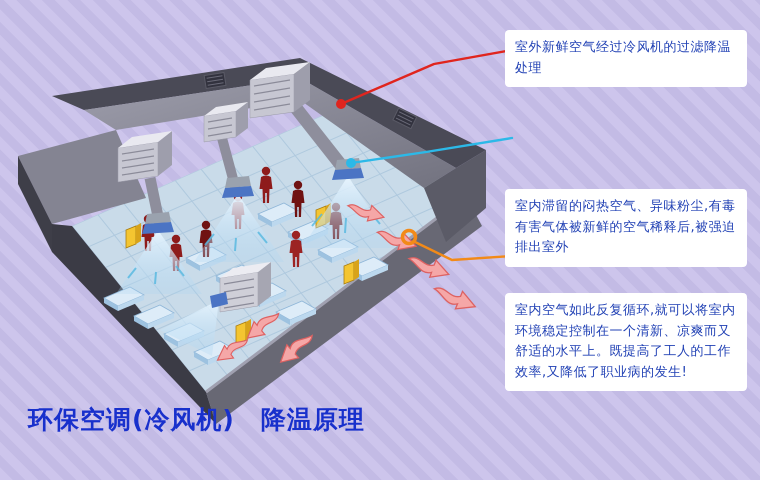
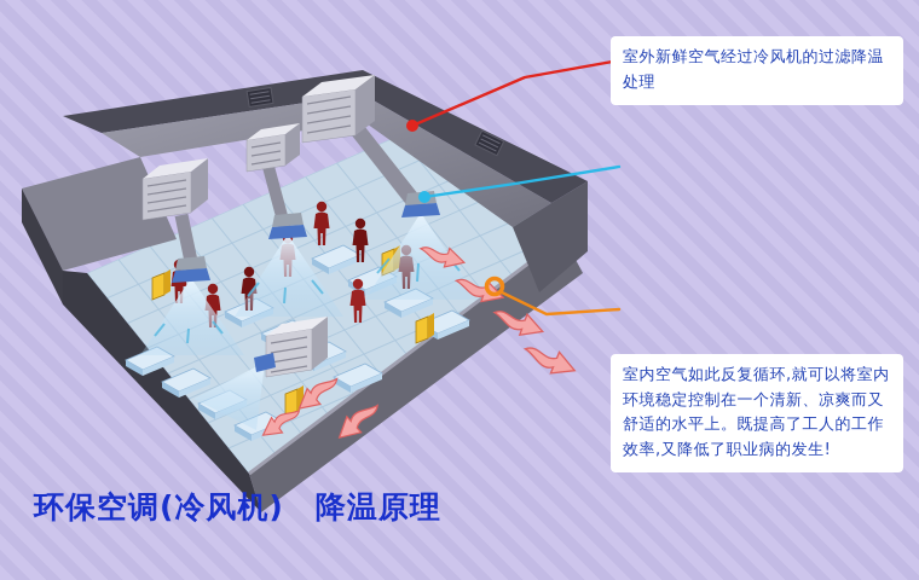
  室外新鲜空气经过冷风机的过滤降温处理
- 室内滞留的闷热空气、异味粉尘,有毒有害气体被新鲜的空气稀释后,被强迫排出室外
  室内空气如此反复循环,就可以将室内环境稳定控制在一个清新、凉爽而又舒适的水平上。既提高了工人的工作效率,又降低了职业病的发生!
  环保空调(冷风机) 降温原理
